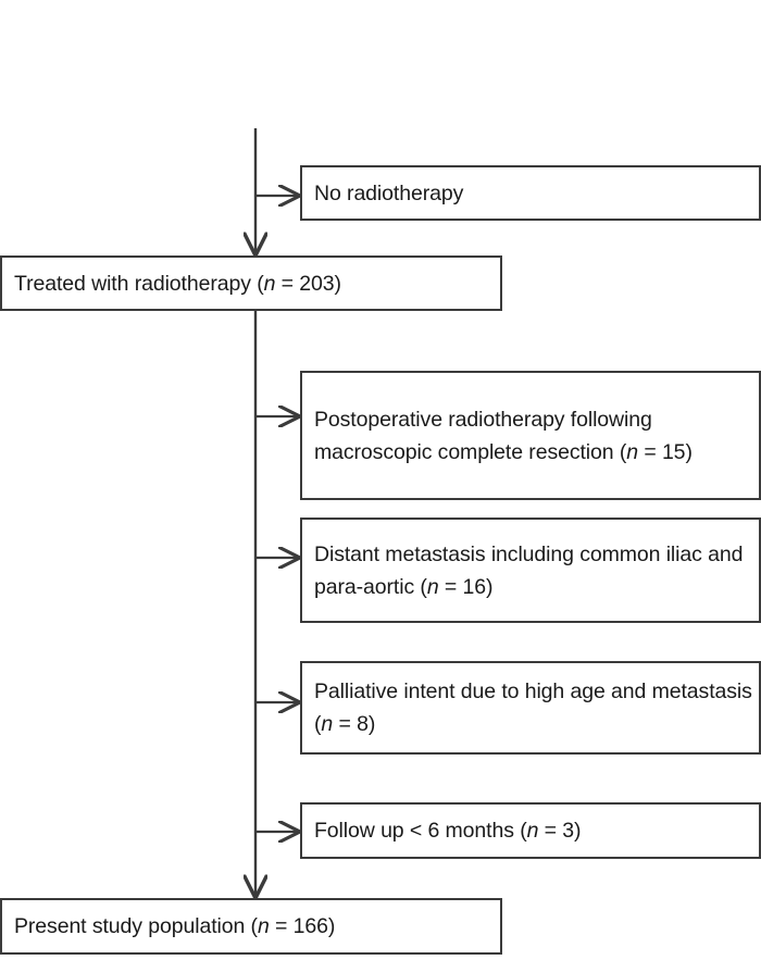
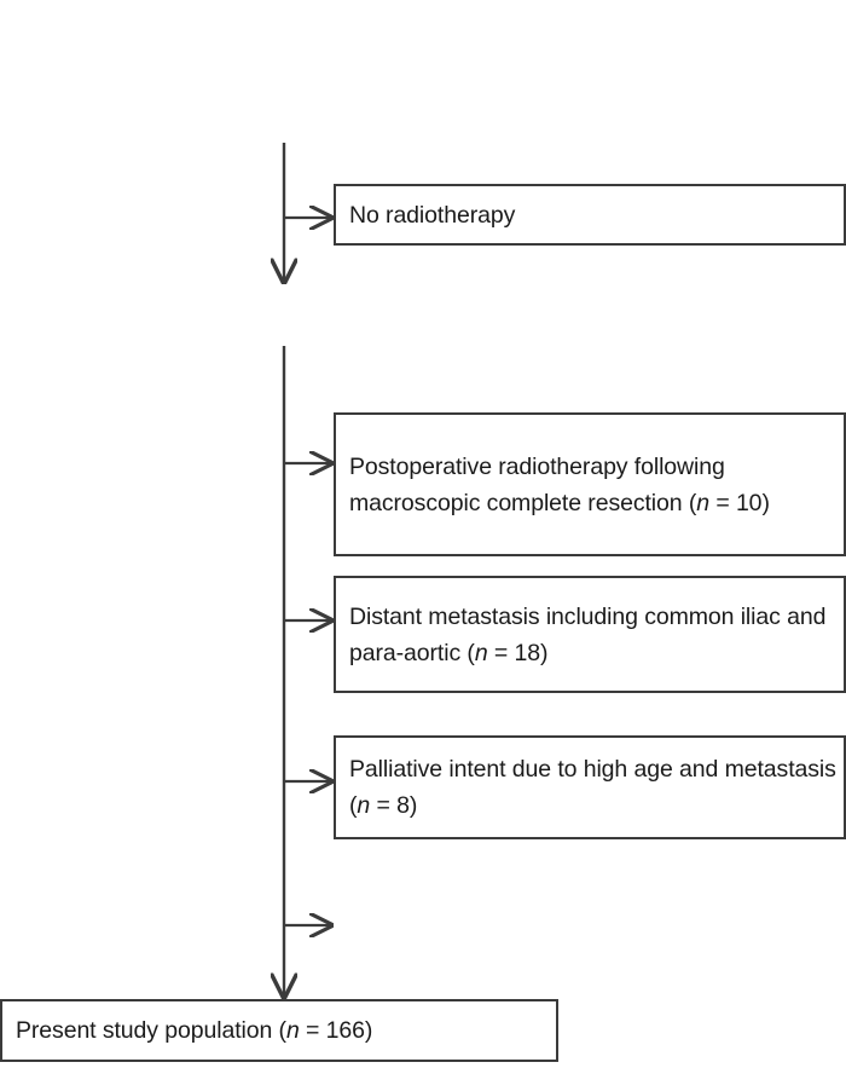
  No radiotherapy
- Treated with radiotherapy (n = 203)
- Postoperative radiotherapy following macroscopic complete resection (n = 15)
+ Postoperative radiotherapy following macroscopic complete resection (n = 10)
- Distant metastasis including common iliac and para-aortic (n = 16)
+ Distant metastasis including common iliac and para-aortic (n = 18)
  Palliative intent due to high age and metastasis (n = 8)
- Follow up < 6 months (n = 3)
  Present study population (n = 166)
